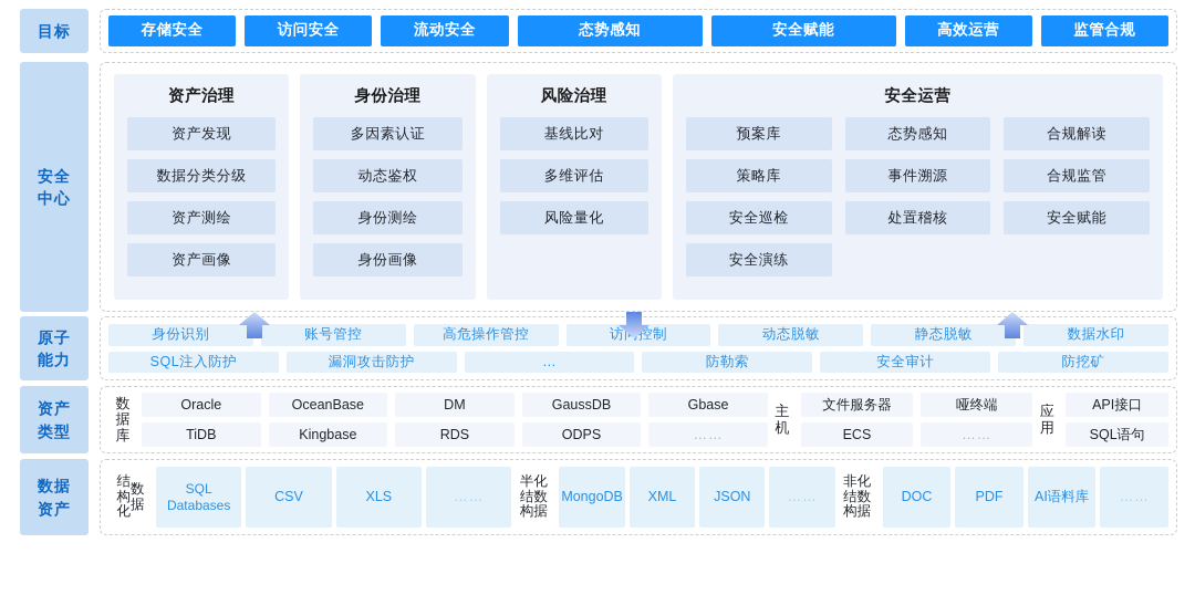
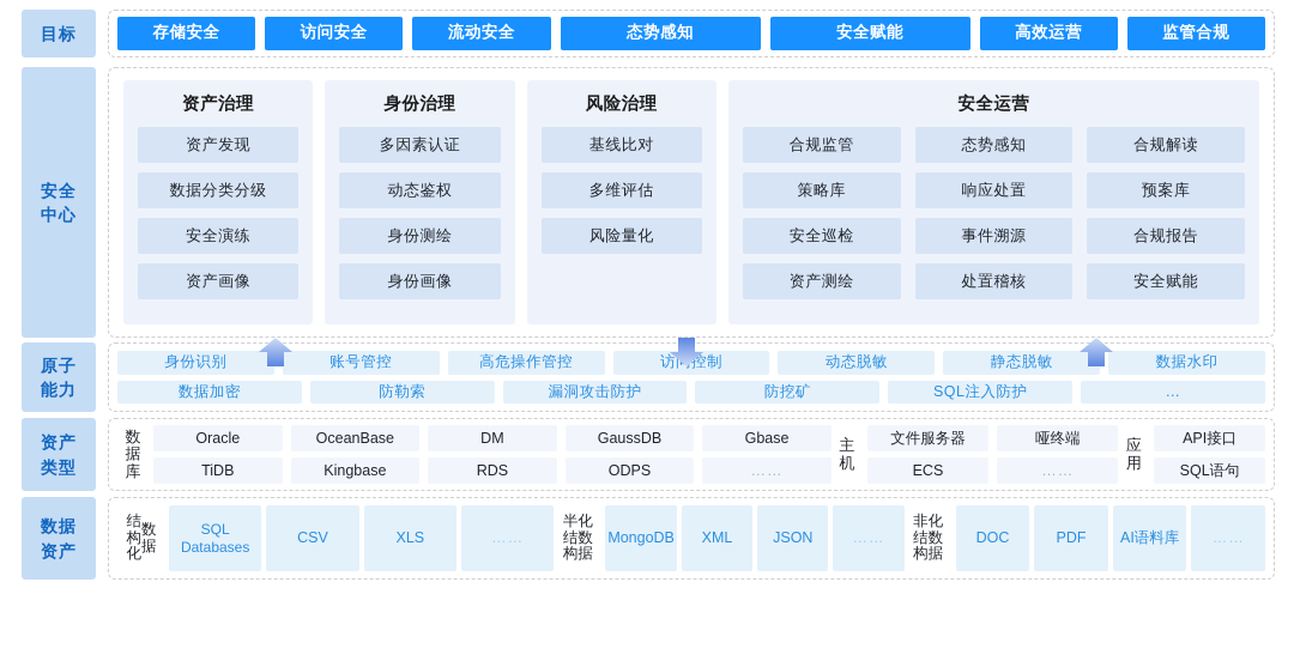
  目标
  存储安全
  访问安全
  流动安全
  态势感知
  安全赋能
  高效运营
  监管合规
  安全
  中心
  资产治理
  资产发现
  数据分类分级
- 资产测绘
+ 安全演练
  资产画像
  身份治理
  多因素认证
  动态鉴权
  身份测绘
  身份画像
  风险治理
  基线比对
  多维评估
  风险量化
  安全运营
- 预案库
+ 合规监管
  策略库
  安全巡检
- 安全演练
+ 资产测绘
  态势感知
+ 响应处置
  事件溯源
  处置稽核
  合规解读
- 合规监管
+ 预案库
+ 合规报告
  安全赋能
  原子
  能力
  身份识别
  账号管控
  高危操作管控
  访控制
  动态脱敏
  静态脱敏
  数据水印
+ 数据加密
- SQL注入防护
+ 防勒索
  漏洞攻击防护
- …
+ 防挖矿
- 防勒索
+ SQL注入防护
- 安全审计
- 防挖矿
+ …
  资产
  类型
  数
  据
  库
  Oracle
  TiDB
  OceanBase
  Kingbase
  DM
  RDS
  GaussDB
  ODPS
  Gbase
  ……
  主
  机
  文件服务器
  ECS
  哑终端
  ……
  应
  用
  API接口
  SQL语句
  数据
  资产
  结
  构
  化
  数
  据
  SQL
  Databases
  CSV
  XLS
  ……
  半
  结
  构
  化
  数
  据
  MongoDB
  XML
  JSON
  ……
  非
  结
  构
  化
  数
  据
  DOC
  PDF
  AI语料库
  ……
